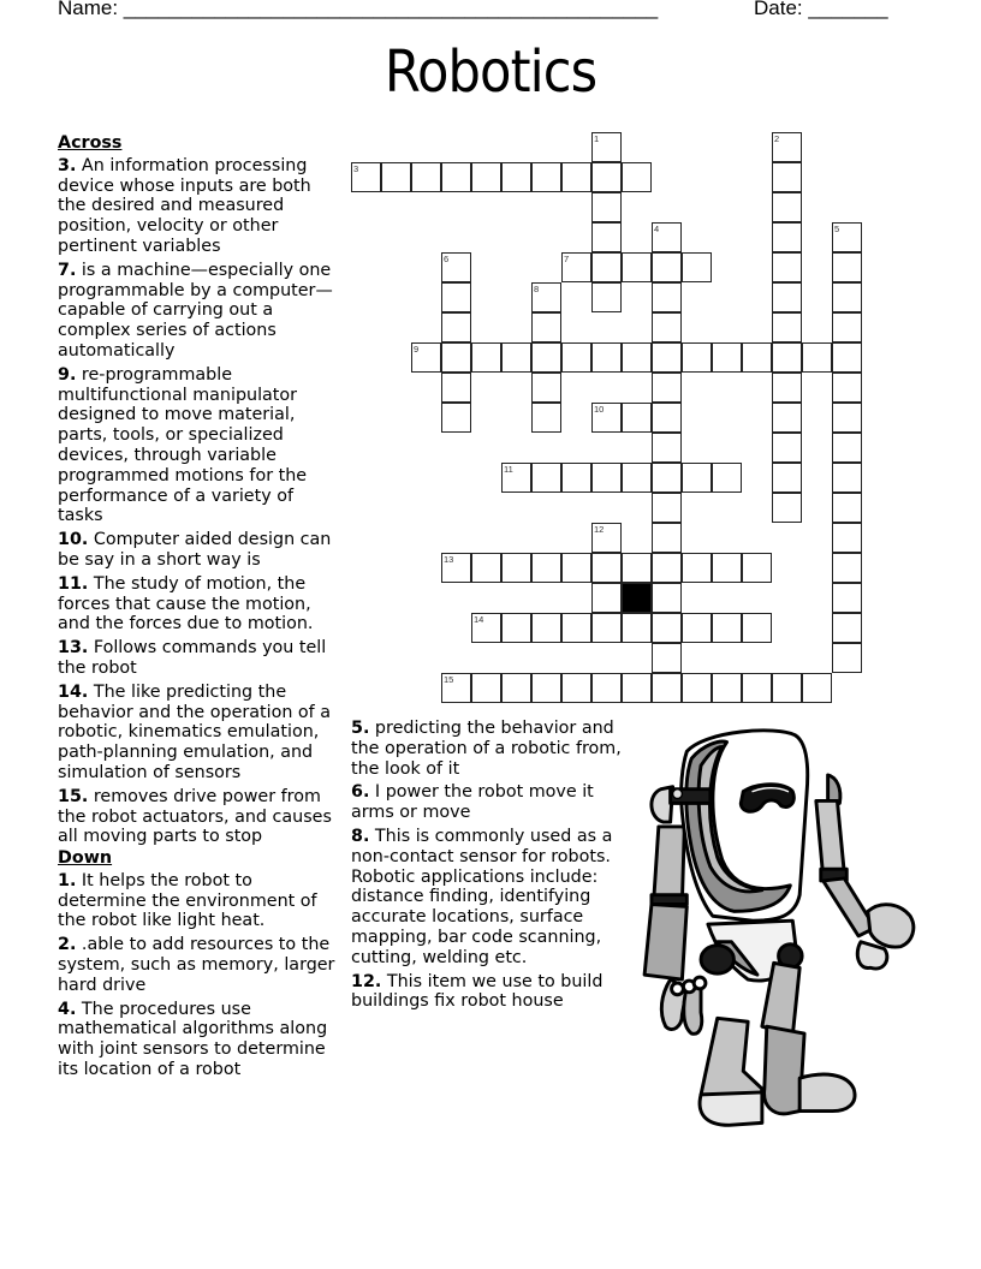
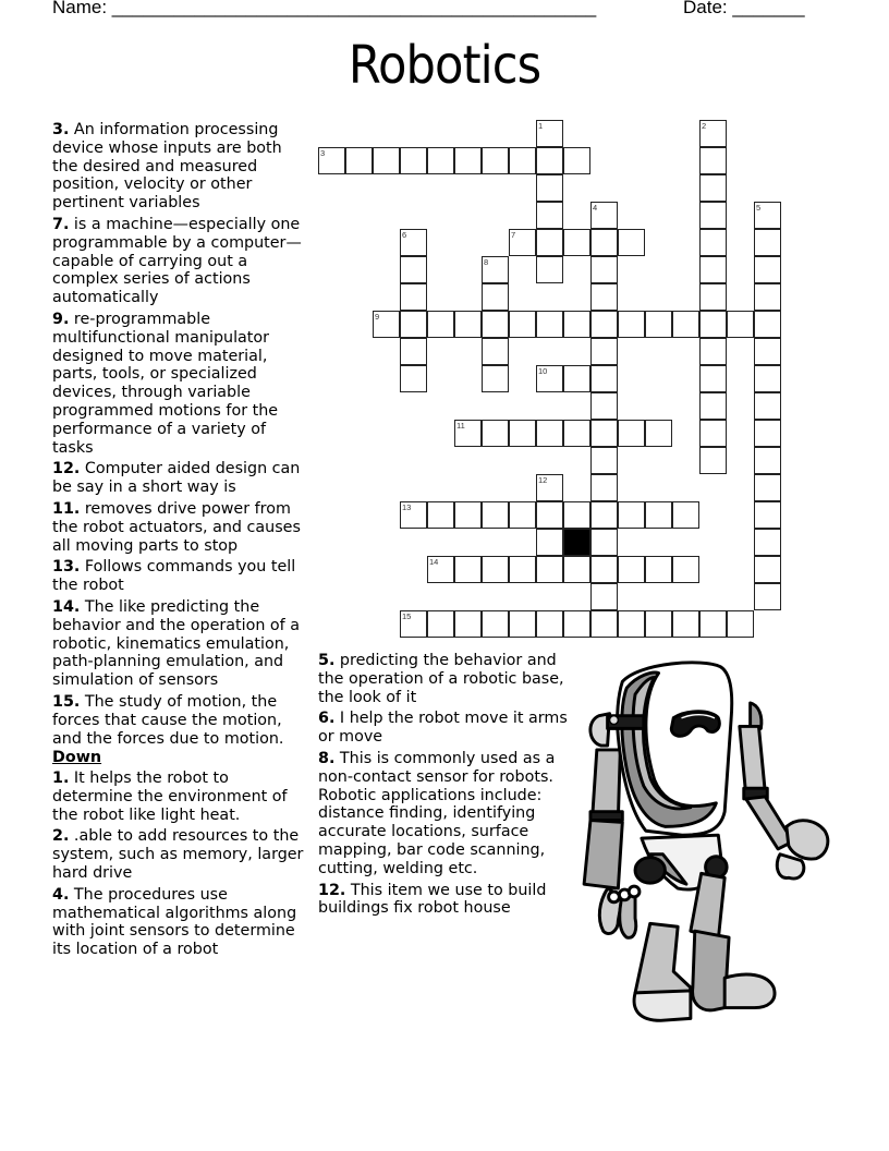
  Name: _______________________________________________
  Date: _______
  Robotics
- Across
  3. An information processing device whose inputs are both the desired and measured position, velocity or other pertinent variables
  7. is a machine—especially one programmable by a computer— capable of carrying out a complex series of actions automatically
  9. re-programmable multifunctional manipulator designed to move material, parts, tools, or specialized devices, through variable programmed motions for the performance of a variety of tasks
- 10. Computer aided design can be say in a short way is
+ 12. Computer aided design can be say in a short way is
- 11. The study of motion, the forces that cause the motion, and the forces due to motion.
+ 11. removes drive power from the robot actuators, and causes all moving parts to stop
  13. Follows commands you tell the robot
  14. The like predicting the behavior and the operation of a robotic, kinematics emulation, path-planning emulation, and simulation of sensors
- 15. removes drive power from the robot actuators, and causes all moving parts to stop
+ 15. The study of motion, the forces that cause the motion, and the forces due to motion.
  Down
  1. It helps the robot to determine the environment of the robot like light heat.
  2. .able to add resources to the system, such as memory, larger hard drive
  4. The procedures use mathematical algorithms along with joint sensors to determine its location of a robot
- 5. predicting the behavior and the operation of a robotic from, the look of it
+ 5. predicting the behavior and the operation of a robotic base, the look of it
- 6. I power the robot move it arms or move
+ 6. I help the robot move it arms or move
  8. This is commonly used as a non-contact sensor for robots. Robotic applications include: distance finding, identifying accurate locations, surface mapping, bar code scanning, cutting, welding etc.
  12. This item we use to build buildings fix robot house
  3
  7
  9
  10
  11
  13
  14
  15
  1
  2
  4
  5
  6
  8
  12
